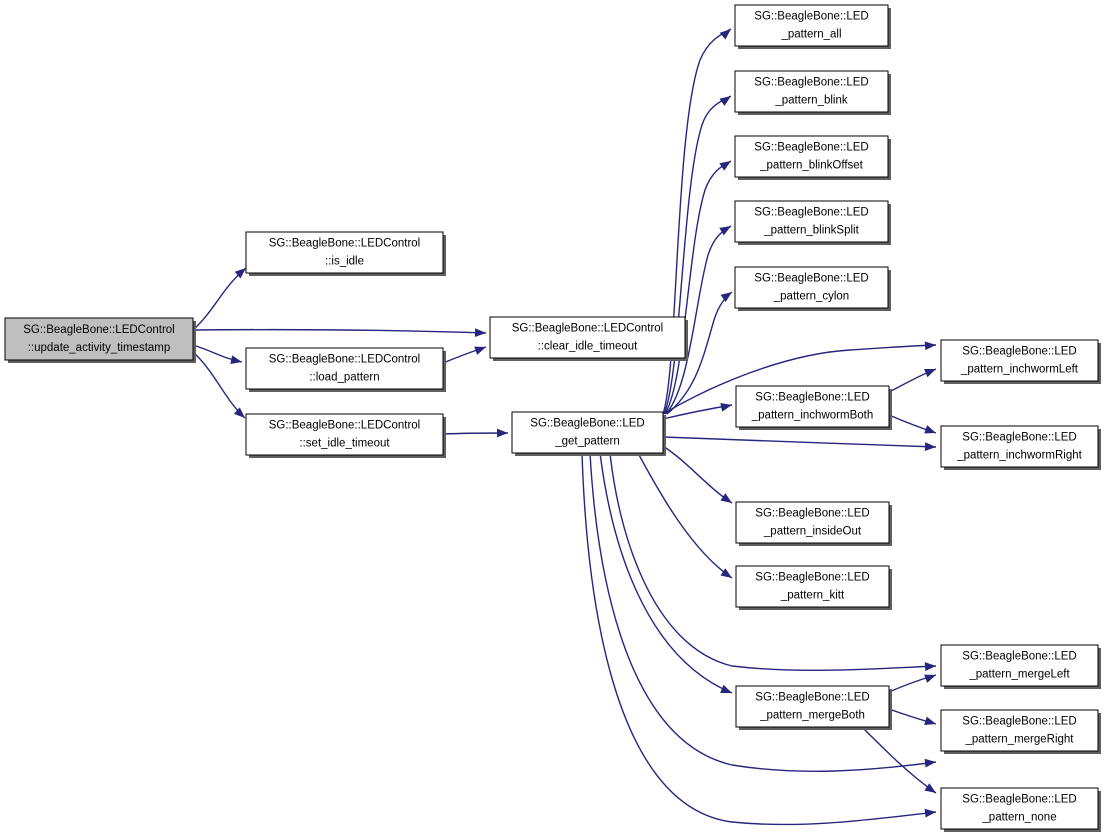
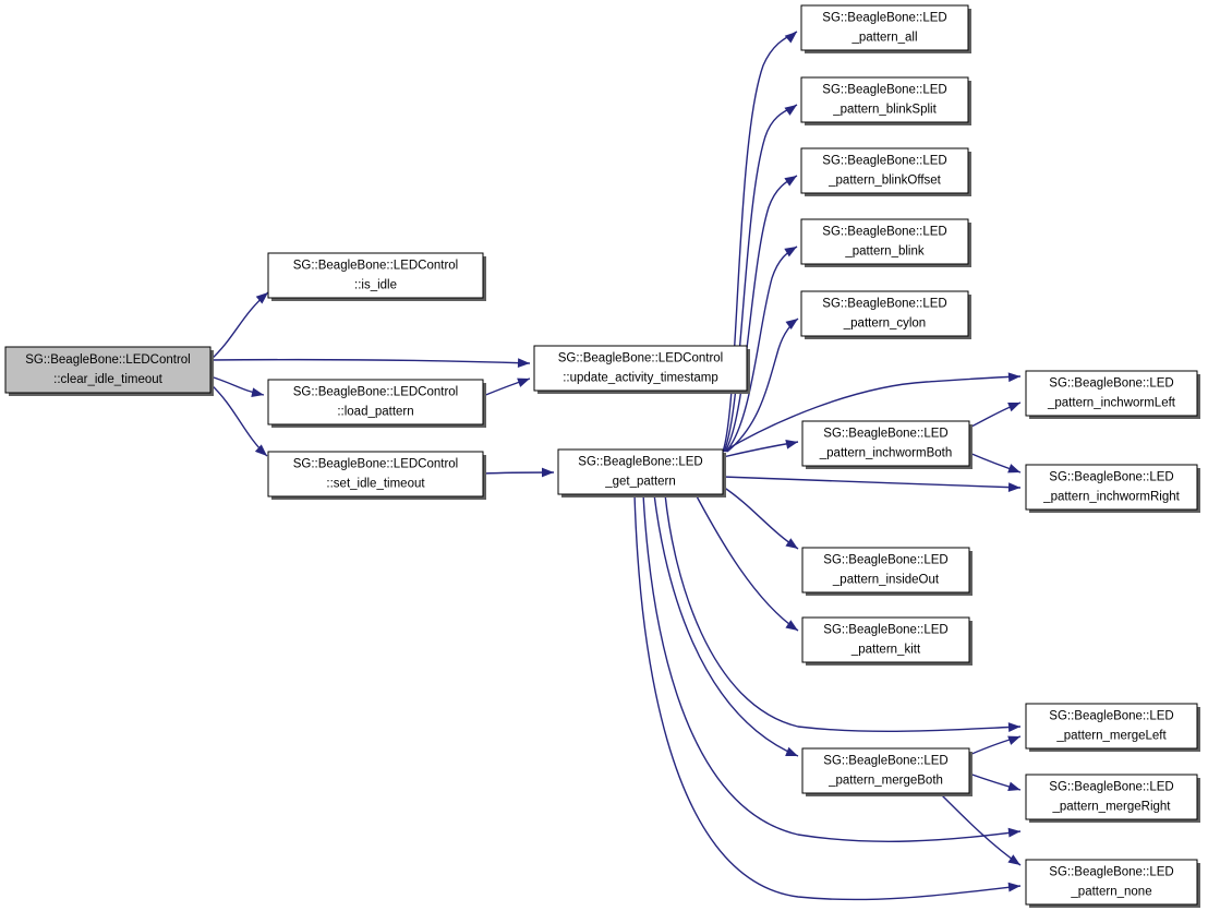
  SG::BeagleBone::LEDControl
- ::update_activity_timestamp
+ ::clear_idle_timeout
  SG::BeagleBone::LEDControl
  ::is_idle
  SG::BeagleBone::LEDControl
  ::load_pattern
  SG::BeagleBone::LEDControl
  ::set_idle_timeout
  SG::BeagleBone::LEDControl
- ::clear_idle_timeout
+ ::update_activity_timestamp
  SG::BeagleBone::LED
  _get_pattern
  SG::BeagleBone::LED
  _pattern_all
  SG::BeagleBone::LED
- _pattern_blink
+ _pattern_blinkSplit
  SG::BeagleBone::LED
  _pattern_blinkOffset
  SG::BeagleBone::LED
- _pattern_blinkSplit
+ _pattern_blink
  SG::BeagleBone::LED
  _pattern_cylon
  SG::BeagleBone::LED
  _pattern_inchwormBoth
  SG::BeagleBone::LED
  _pattern_inchwormLeft
  SG::BeagleBone::LED
  _pattern_inchwormRight
  SG::BeagleBone::LED
  _pattern_insideOut
  SG::BeagleBone::LED
  _pattern_kitt
  SG::BeagleBone::LED
  _pattern_mergeBoth
  SG::BeagleBone::LED
  _pattern_mergeLeft
  SG::BeagleBone::LED
  _pattern_mergeRight
  SG::BeagleBone::LED
  _pattern_none
